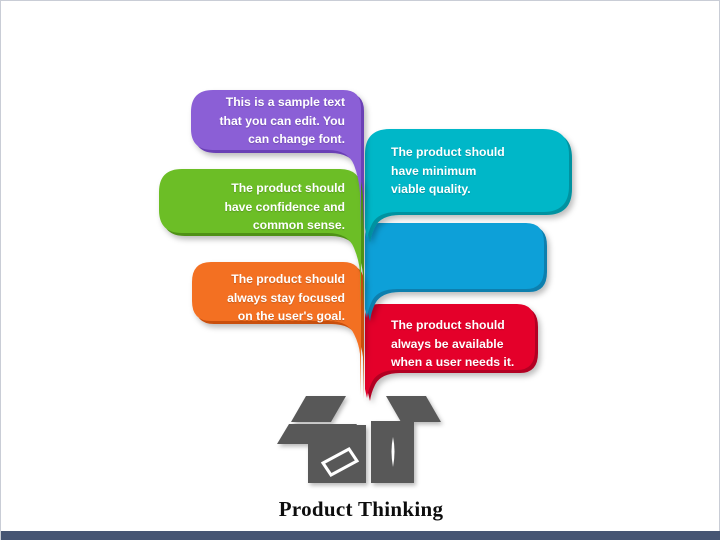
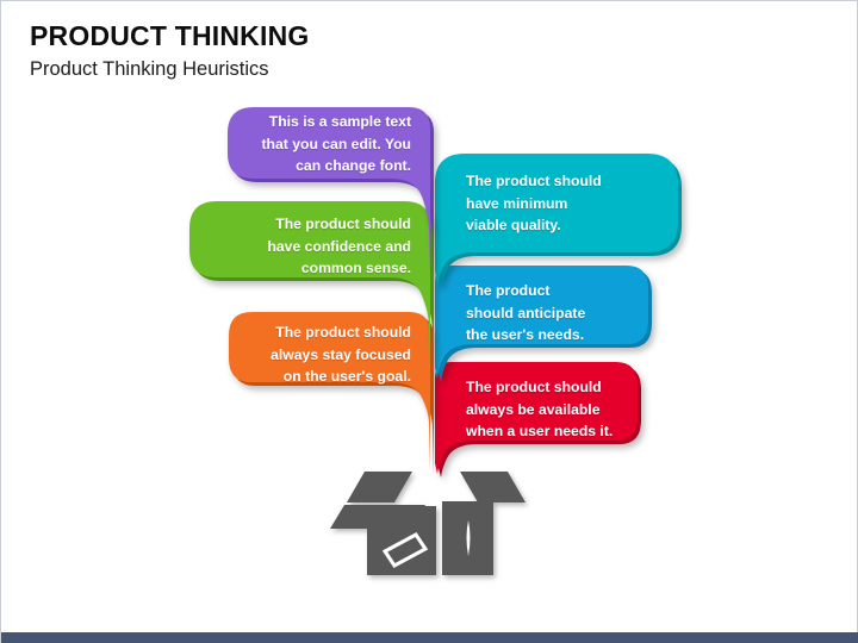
+ PRODUCT THINKING
+ Product Thinking Heuristics
  This is a sample text
  that you can edit. You
  can change font.
  The product should
  have confidence and
  common sense.
  The product should
  always stay focused
  on the user's goal.
  The product should
  have minimum
  viable quality.
+ The product
+ should anticipate
+ the user's needs.
  The product should
  always be available
  when a user needs it.
- Product Thinking
